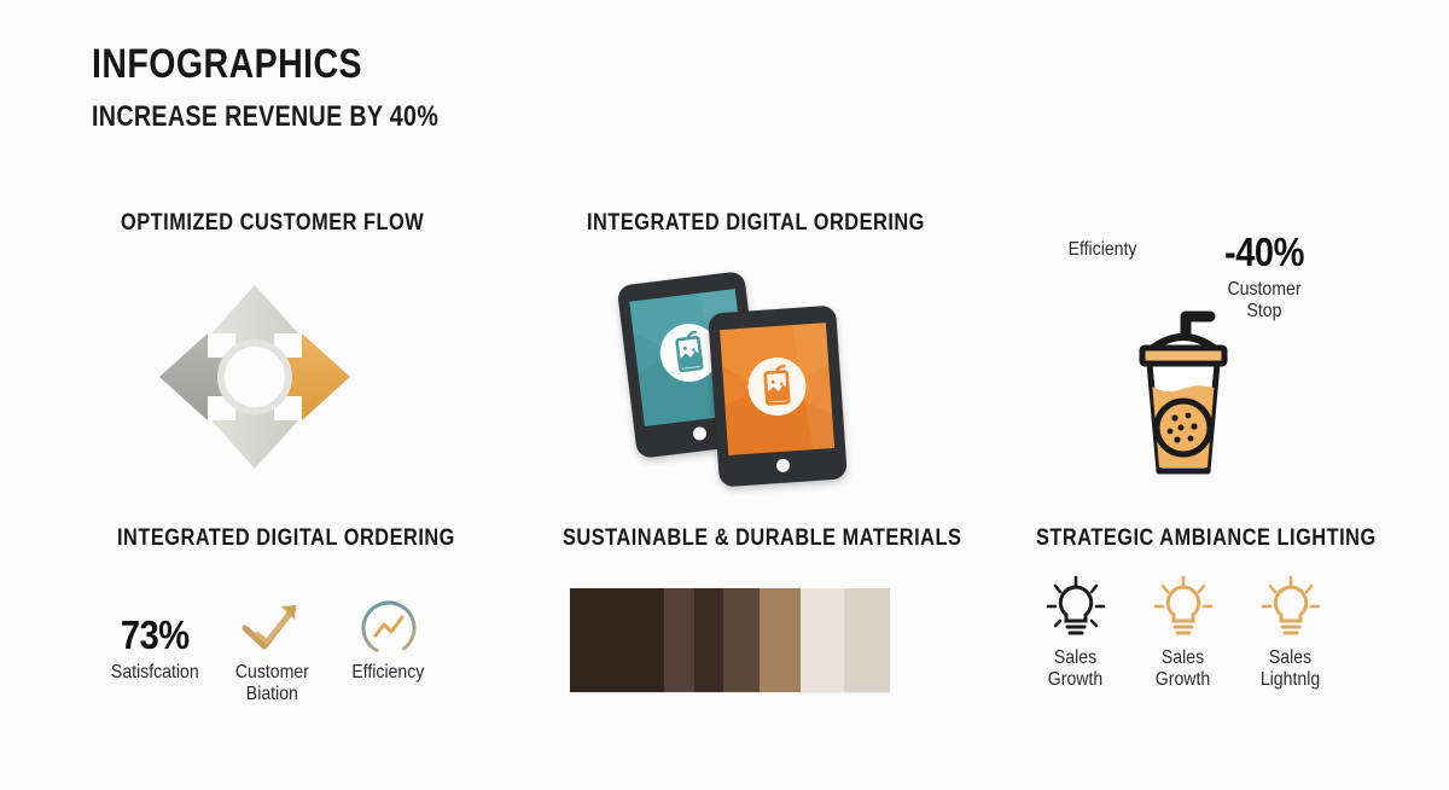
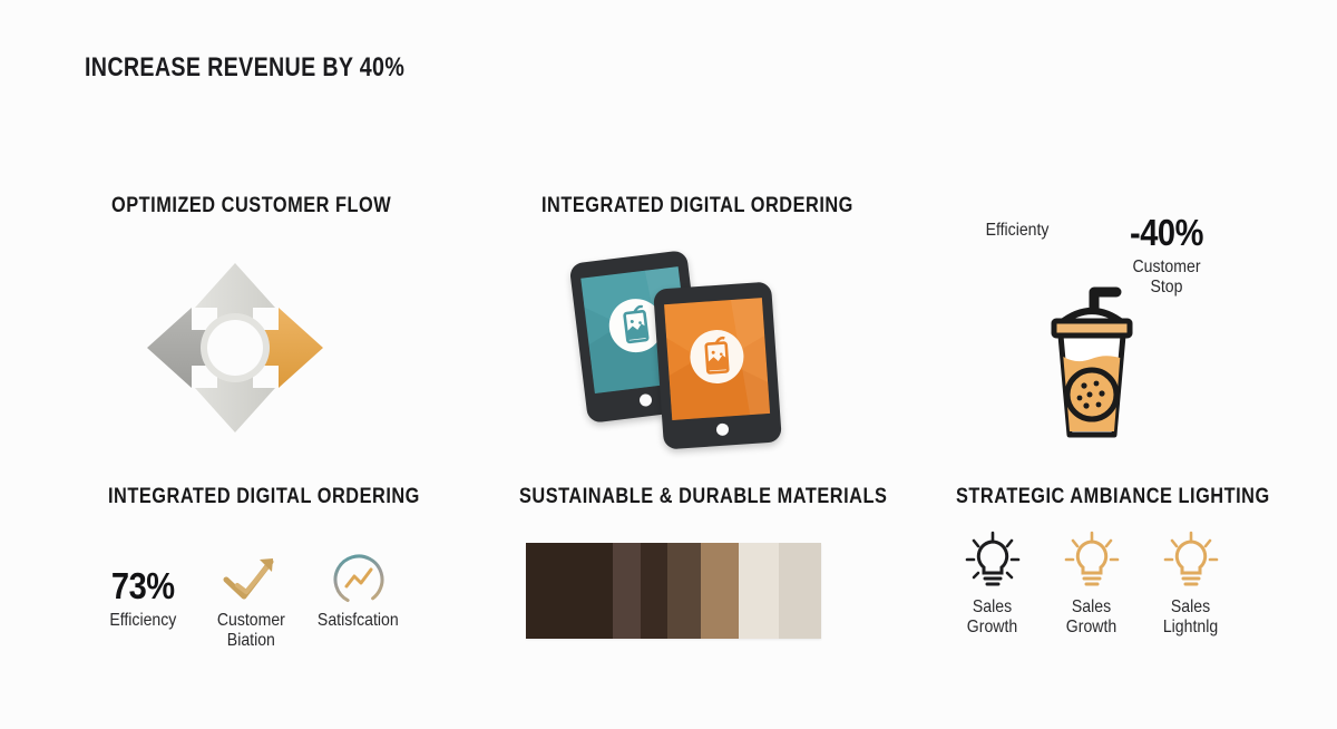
- INFOGRAPHICS
  INCREASE REVENUE BY 40%
  OPTIMIZED CUSTOMER FLOW
  INTEGRATED DIGITAL ORDERING
  INTEGRATED DIGITAL ORDERING
  SUSTAINABLE & DURABLE MATERIALS
  STRATEGIC AMBIANCE LIGHTING
  Efficienty
  -40%
  Customer
  Stop
  73%
- Satisfcation
+ Efficiency
  Customer
  Biation
- Efficiency
+ Satisfcation
  Sales
  Growth
  Sales
  Growth
  Sales
  Lightnlg
